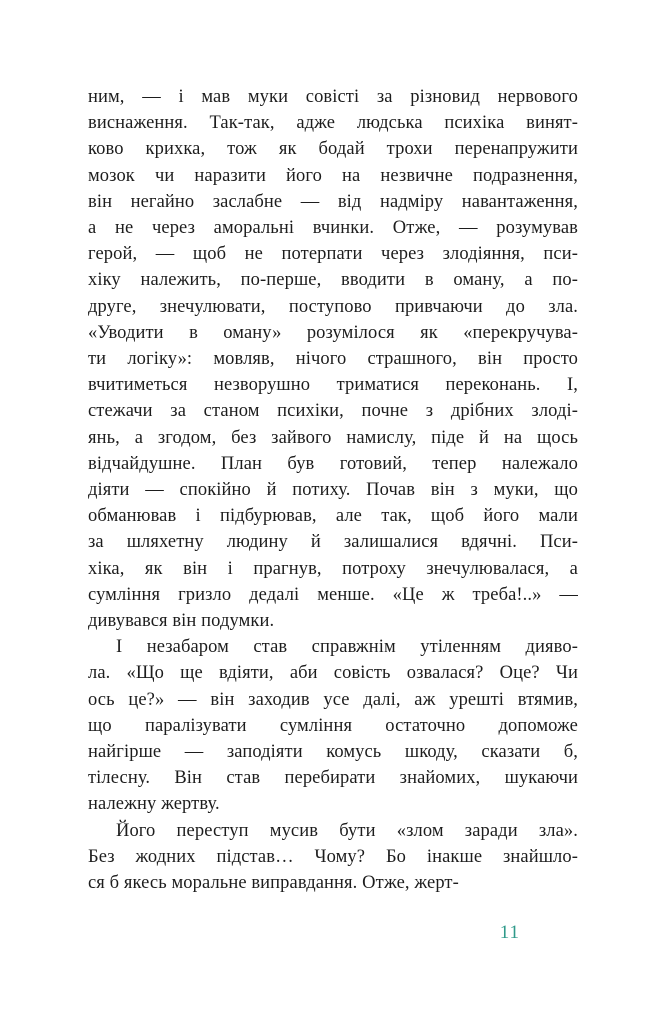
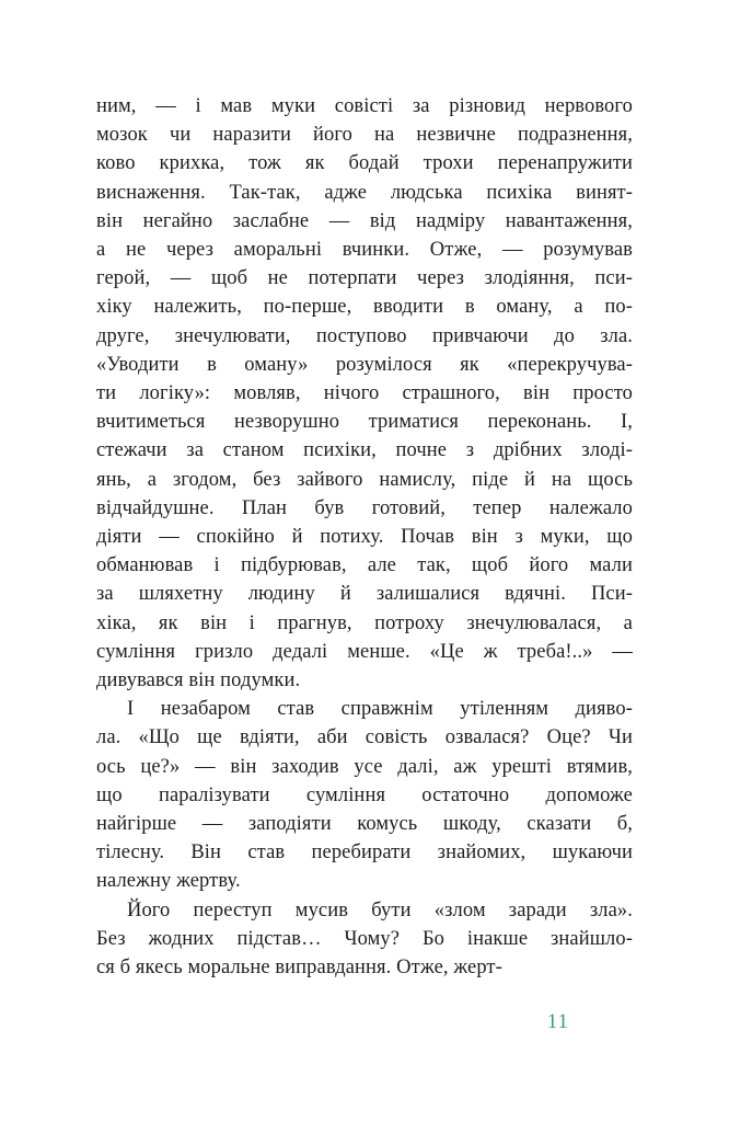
  ним, — і мав муки совісті за різновид нервового
- виснаження. Так-так, адже людська психіка винят-
+ мозок чи наразити його на незвичне подразнення,
  ково крихка, тож як бодай трохи перенапружити
- мозок чи наразити його на незвичне подразнення,
+ виснаження. Так-так, адже людська психіка винят-
  він негайно заслабне — від надміру навантаження,
  а не через аморальні вчинки. Отже, — розумував
  герой, — щоб не потерпати через злодіяння, пси-
  хіку належить, по-перше, вводити в оману, а по-
  друге, знечулювати, поступово привчаючи до зла.
  «Уводити в оману» розумілося як «перекручува-
  ти логіку»: мовляв, нічого страшного, він просто
  вчитиметься незворушно триматися переконань. І,
  стежачи за станом психіки, почне з дрібних злоді-
  янь, а згодом, без зайвого намислу, піде й на щось
  відчайдушне. План був готовий, тепер належало
  діяти — спокійно й потиху. Почав він з муки, що
  обманював і підбурював, але так, щоб його мали
  за шляхетну людину й залишалися вдячні. Пси-
  хіка, як він і прагнув, потроху знечулювалася, а
  сумління гризло дедалі менше. «Це ж треба!..» —
  дивувався він подумки.
  І незабаром став справжнім утіленням дияво-
  ла. «Що ще вдіяти, аби совість озвалася? Оце? Чи
  ось це?» — він заходив усе далі, аж урешті втямив,
  що паралізувати сумління остаточно допоможе
  найгірше — заподіяти комусь шкоду, сказати б,
  тілесну. Він став перебирати знайомих, шукаючи
  належну жертву.
  Його переступ мусив бути «злом заради зла».
  Без жодних підстав… Чому? Бо інакше знайшло-
  ся б якесь моральне виправдання. Отже, жерт-
  11
